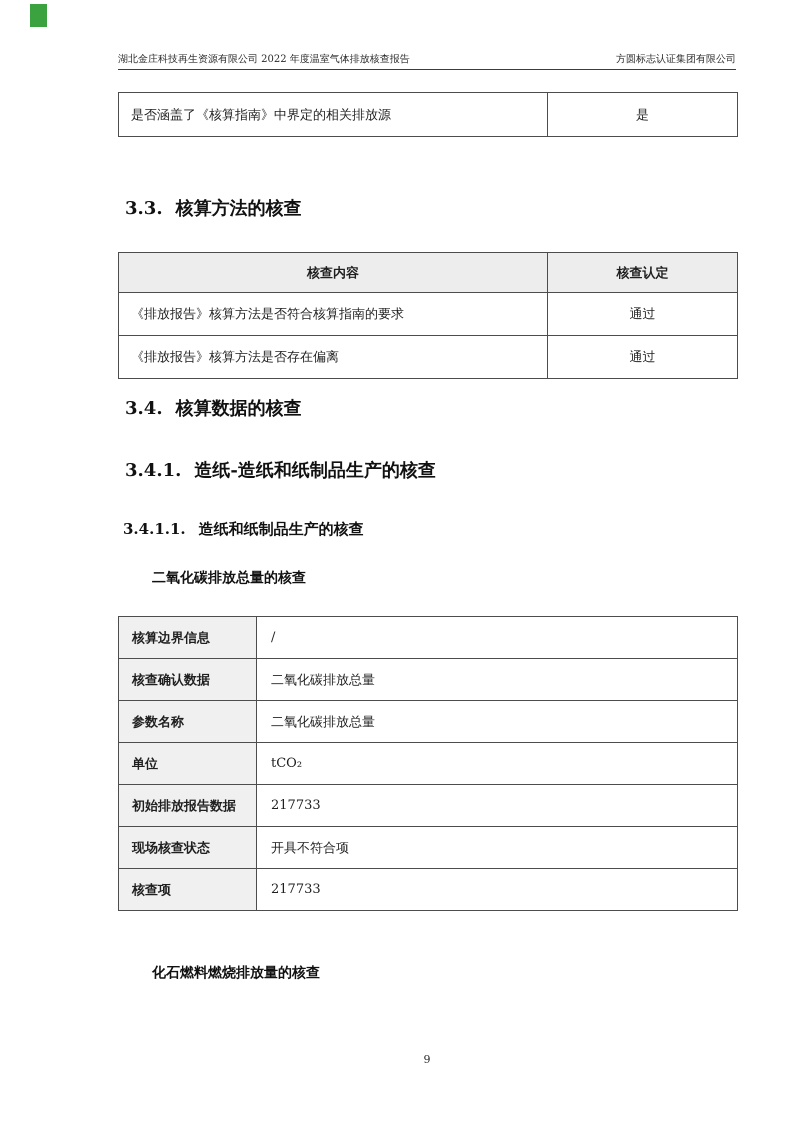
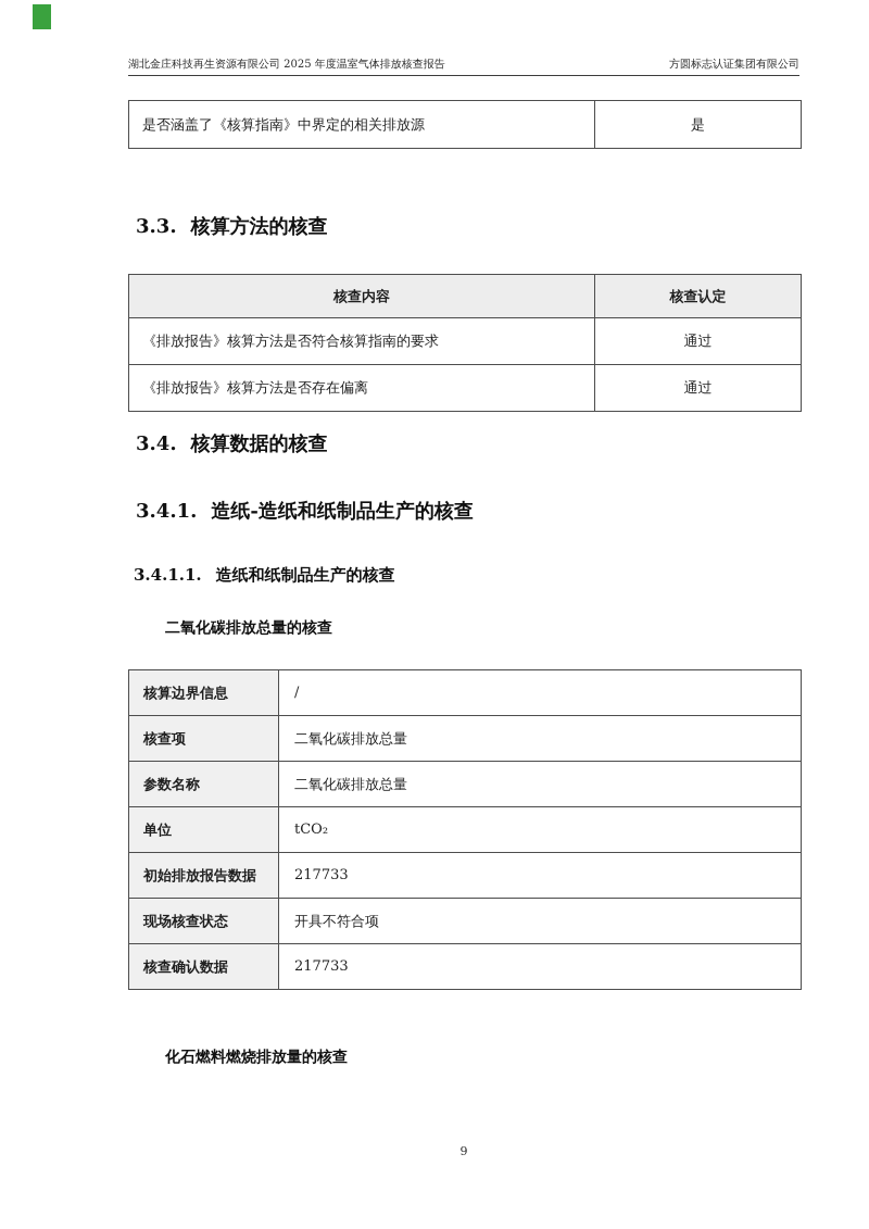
- 湖北金庄科技再生资源有限公司 2022 年度温室气体排放核查报告
+ 湖北金庄科技再生资源有限公司 2025 年度温室气体排放核查报告
  方圆标志认证集团有限公司
  是否涵盖了《核算指南》中界定的相关排放源	是
  3.3. 核算方法的核查
  核查内容	核查认定
  《排放报告》核算方法是否符合核算指南的要求	通过
  《排放报告》核算方法是否存在偏离	通过
  3.4. 核算数据的核查
  3.4.1. 造纸-造纸和纸制品生产的核查
  3.4.1.1. 造纸和纸制品生产的核查
  二氧化碳排放总量的核查
  核算边界信息	/
- 核查确认数据	二氧化碳排放总量
+ 核查项	二氧化碳排放总量
  参数名称	二氧化碳排放总量
  单位	tCO₂
  初始排放报告数据	217733
  现场核查状态	开具不符合项
- 核查项	217733
+ 核查确认数据	217733
  化石燃料燃烧排放量的核查
  9
